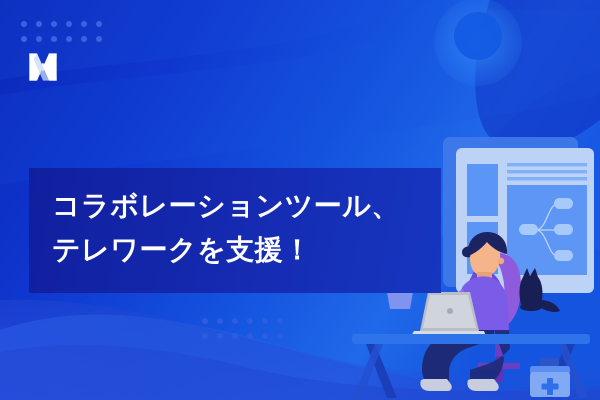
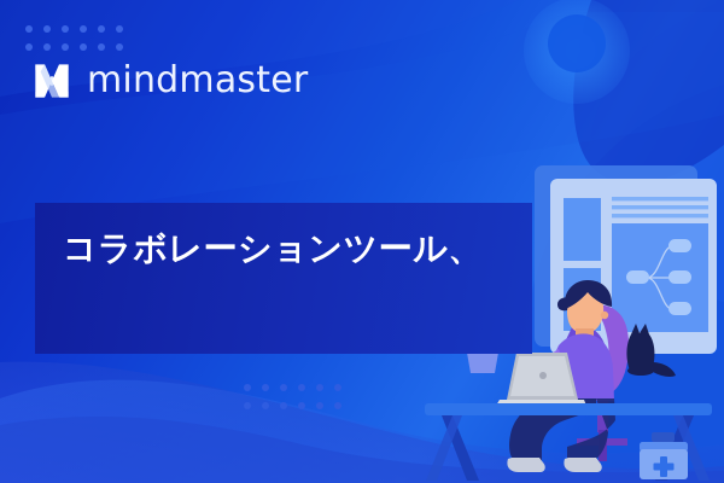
+ mindmaster
  コラボレーションツール、
- テレワークを支援！
